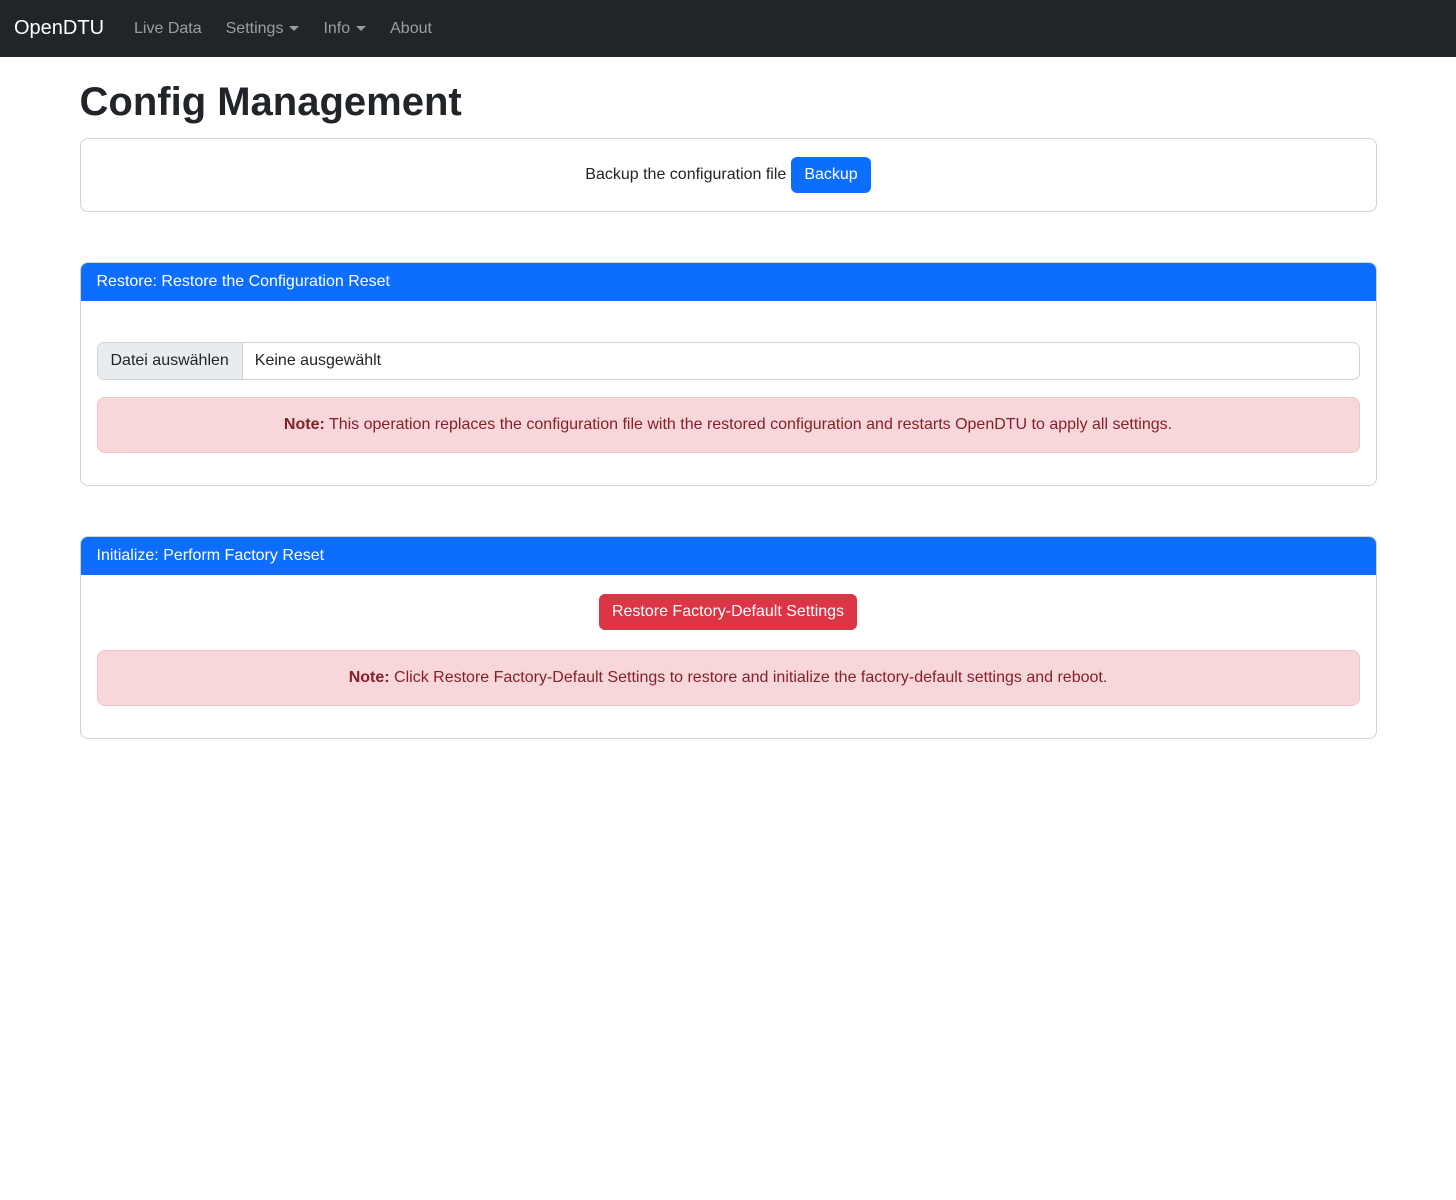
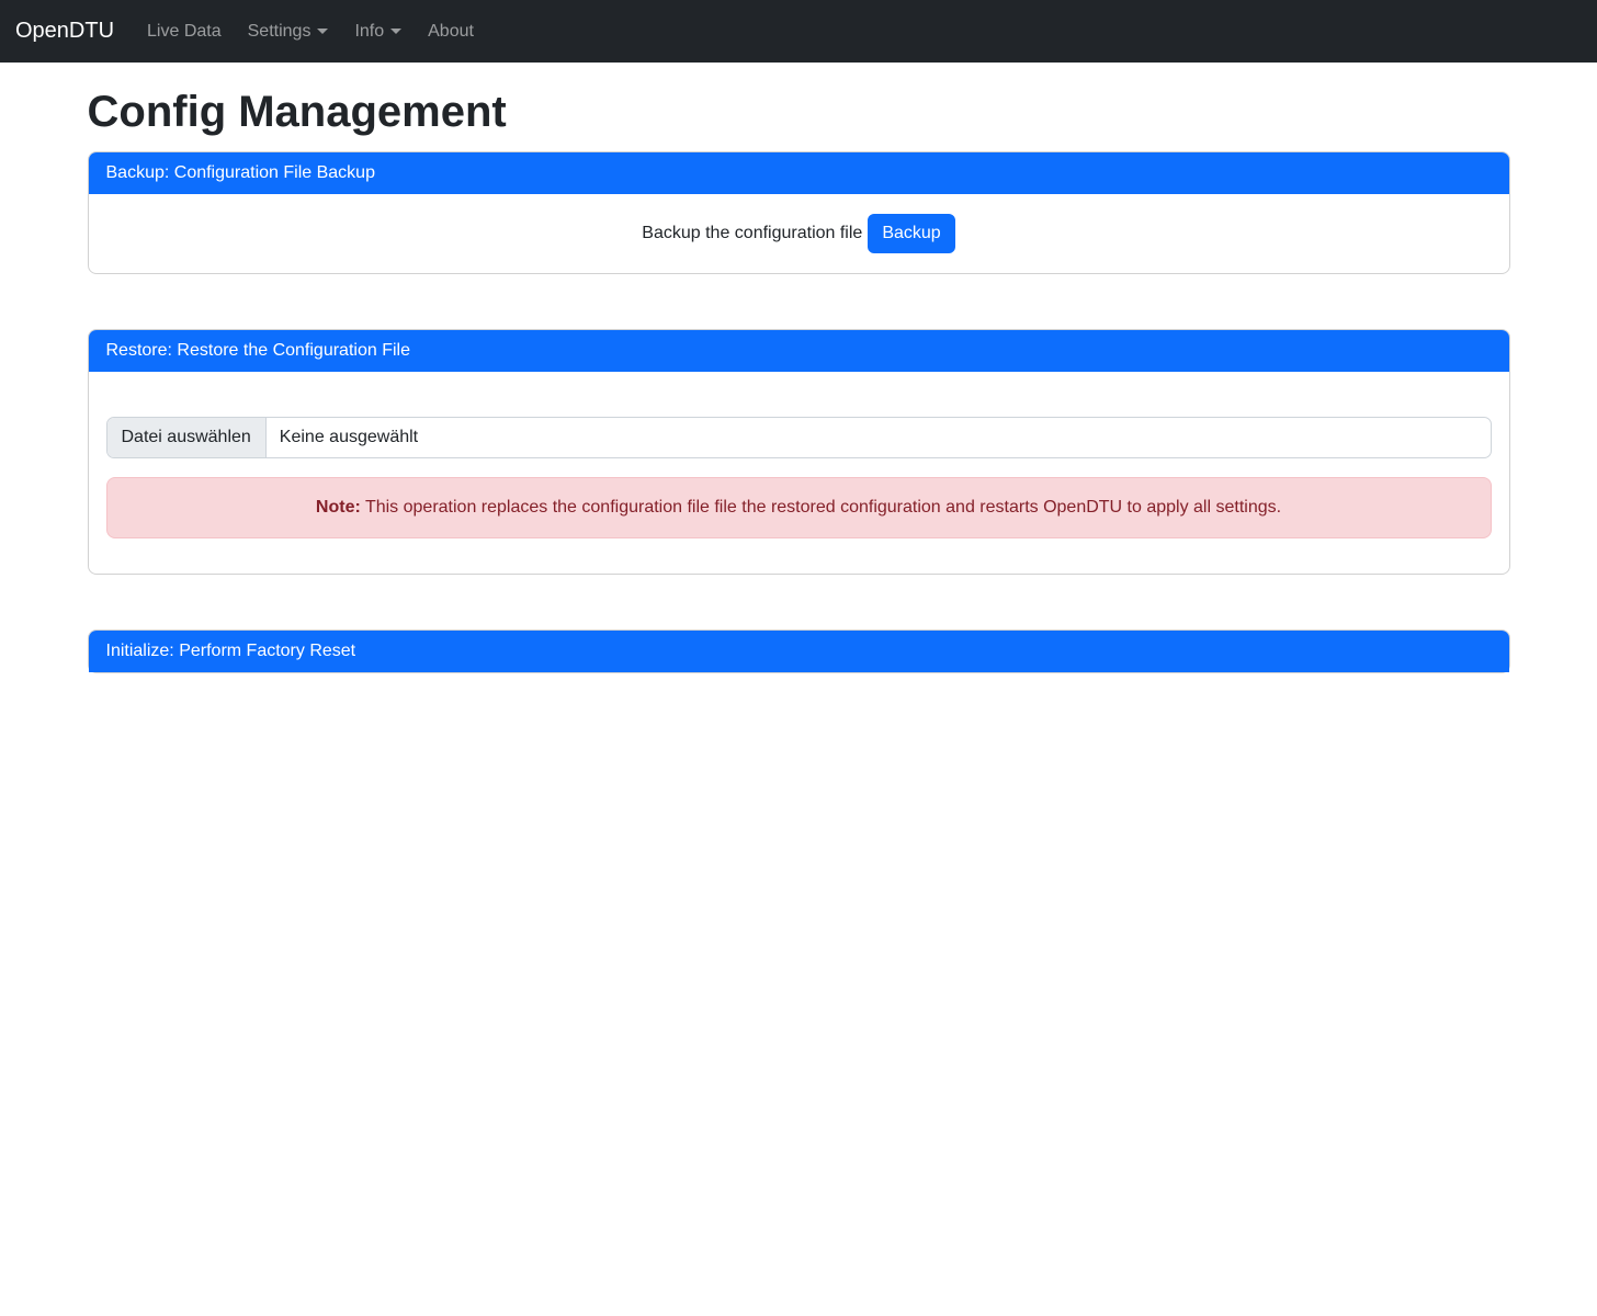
  OpenDTU
  Live Data
  Settings
  Info
  About
  Config Management
+ Backup: Configuration File Backup
  Backup the configuration file
  Backup
- Restore: Restore the Configuration Reset
+ Restore: Restore the Configuration File
  Datei auswählen
  Keine ausgewählt
- Note: This operation replaces the configuration file with the restored configuration and restarts OpenDTU to apply all settings.
+ Note: This operation replaces the configuration file file the restored configuration and restarts OpenDTU to apply all settings.
  Initialize: Perform Factory Reset
- Restore Factory-Default Settings
- Note: Click Restore Factory-Default Settings to restore and initialize the factory-default settings and reboot.
